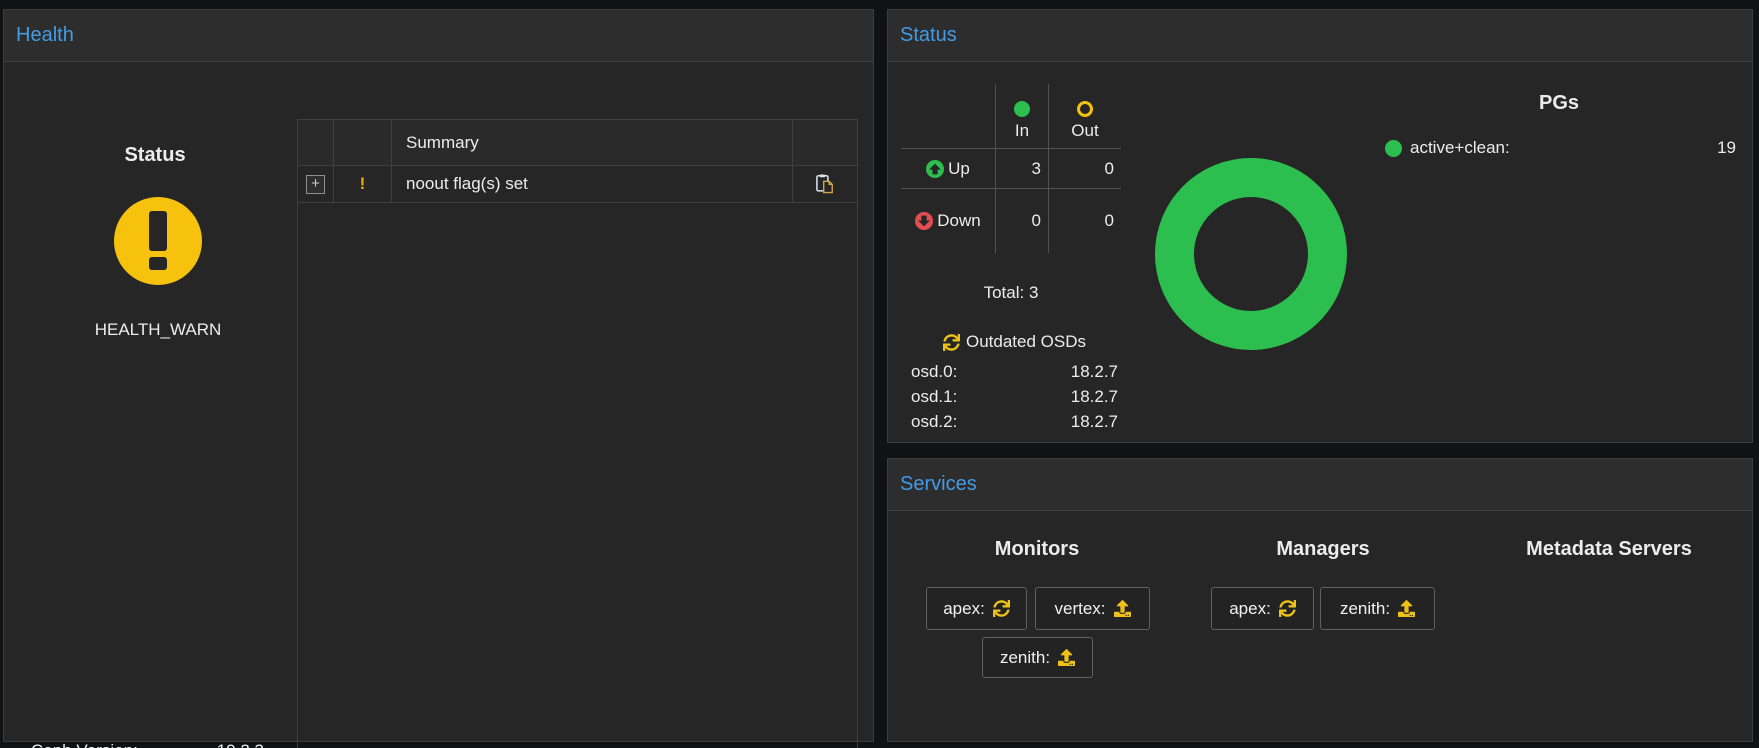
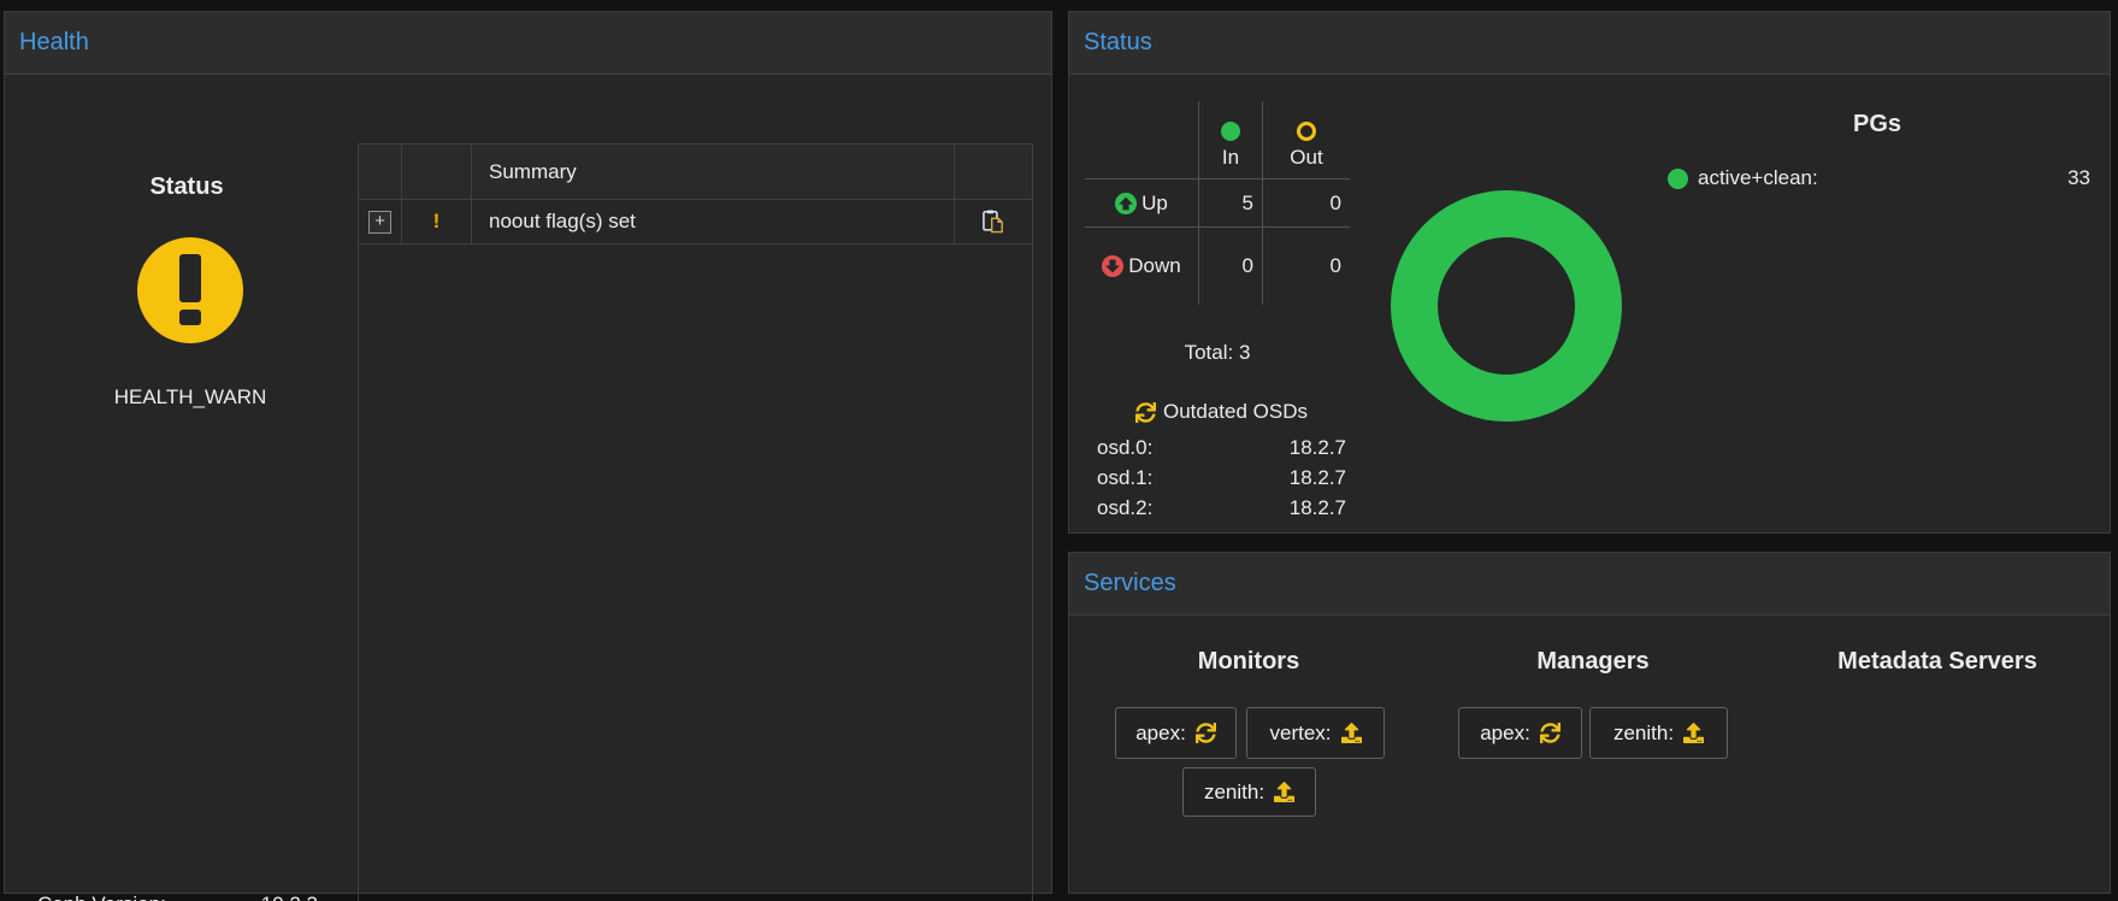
  Health
  Status
  HEALTH_WARN
  Summary
  +
  !
  noout flag(s) set
  Status
  In
  Out
  Up
- 3
+ 5
  0
  Down
  0
  0
  Total: 3
  Outdated OSDs
  osd.0:
  18.2.7
  osd.1:
  18.2.7
  osd.2:
  18.2.7
  PGs
  active+clean:
- 19
+ 33
  Services
  Monitors
  Managers
  Metadata Servers
  apex:
  vertex:
  zenith:
  apex:
  zenith:
